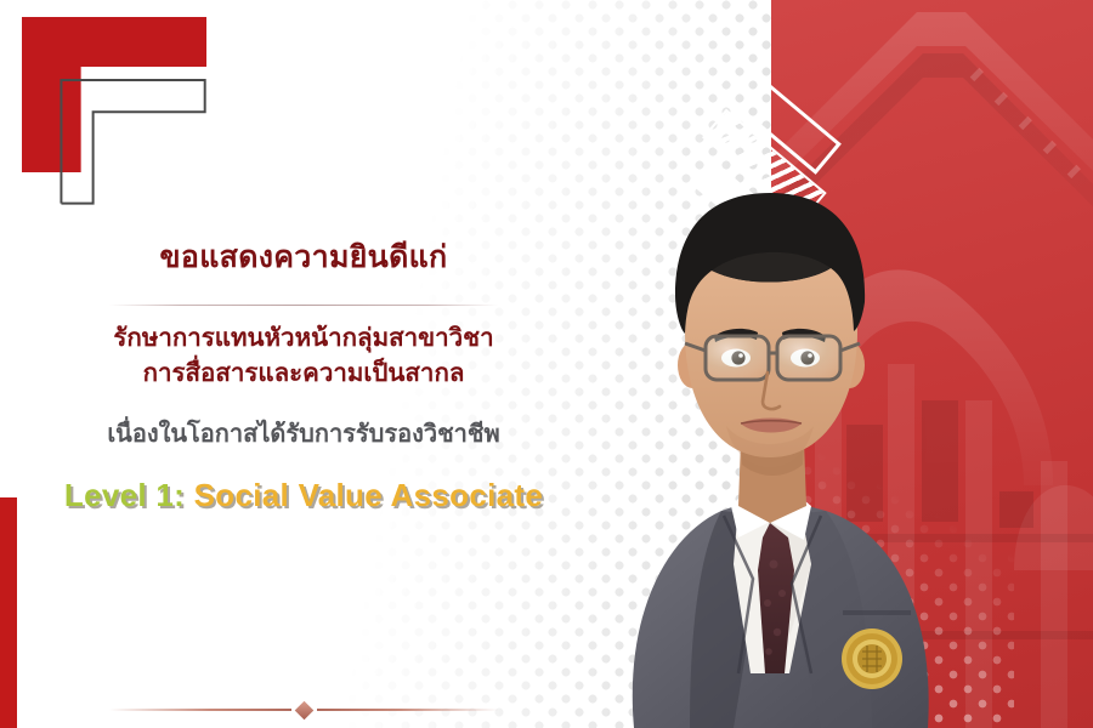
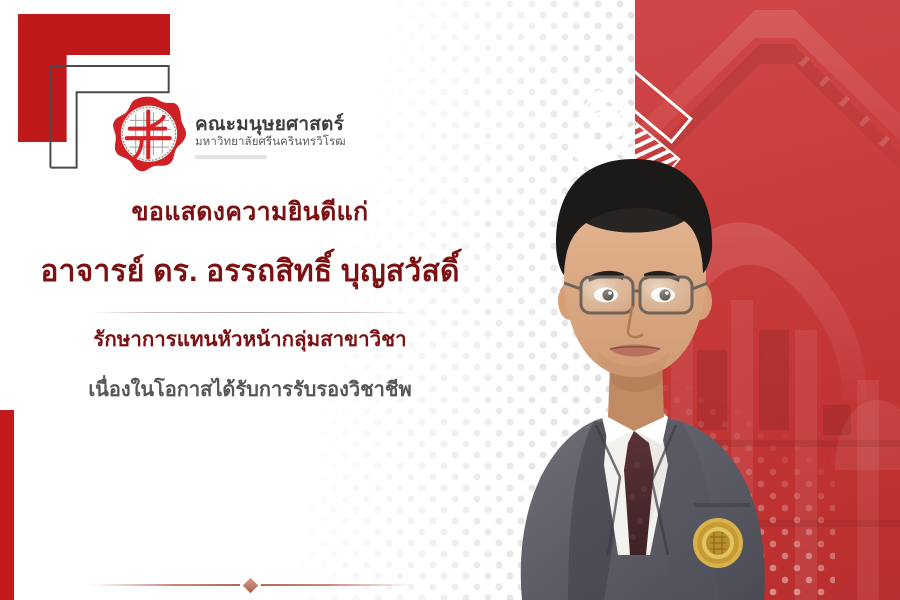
+ คณะมนุษยศาสตร์
+ มหาวิทยาลัยศรีนครินทรวิโรฒ
  ขอแสดงความยินดีแก่
+ อาจารย์ ดร. อรรถสิทธิ์ บุญสวัสดิ์
  รักษาการแทนหัวหน้ากลุ่มสาขาวิชา
- การสื่อสารและความเป็นสากล
  เนื่องในโอกาสได้รับการรับรองวิชาชีพ
- Level 1: Social Value Associate
